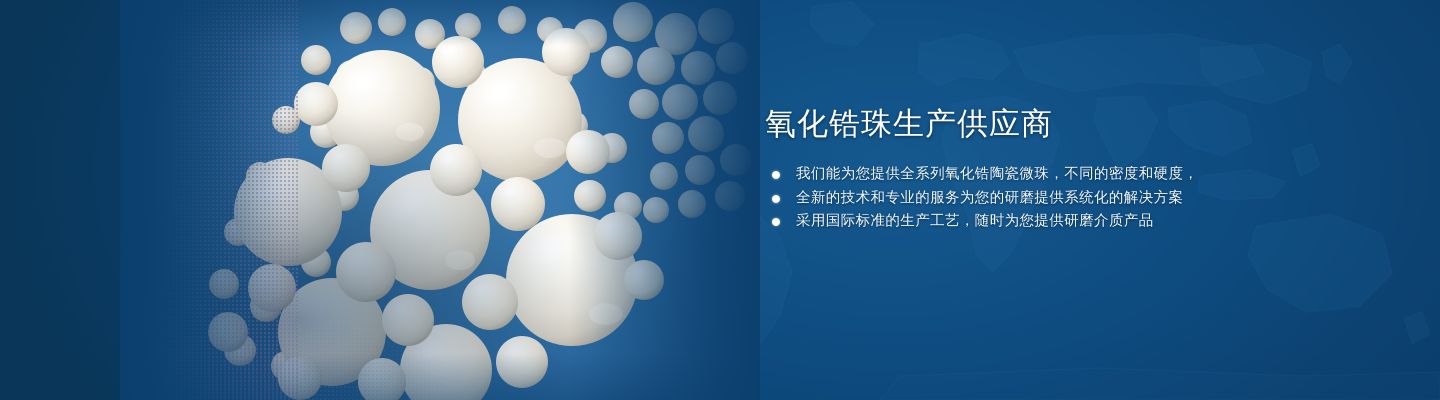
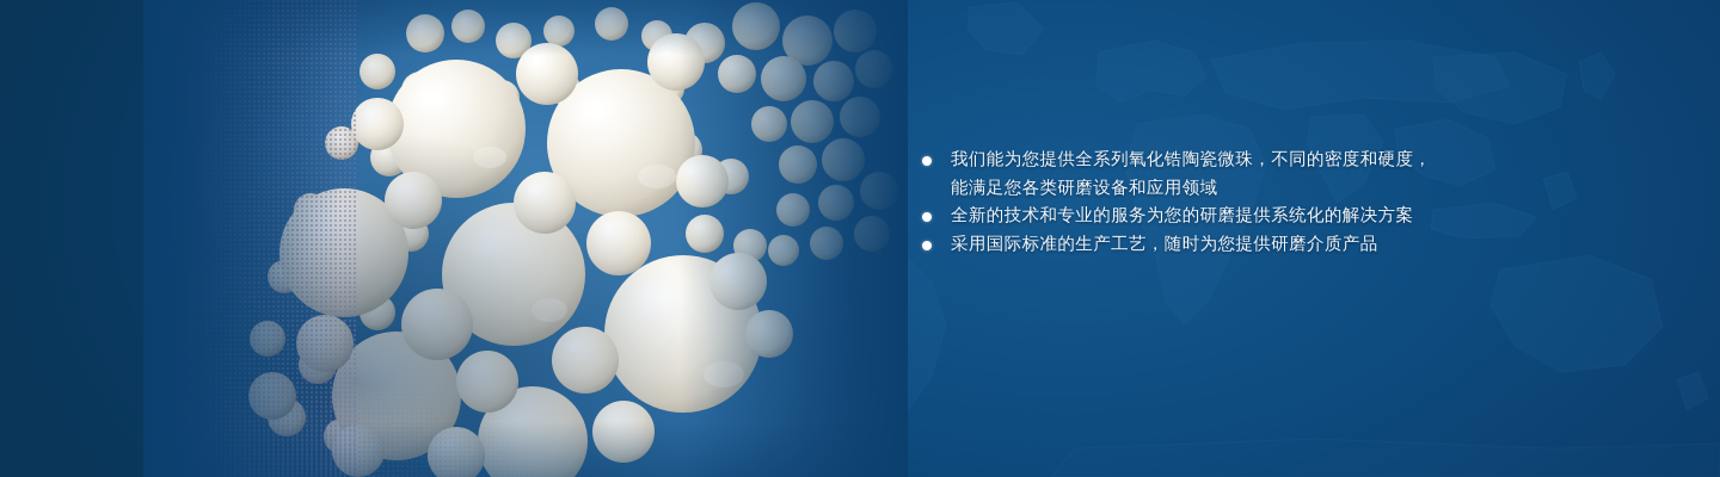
- 氧化锆珠生产供应商
  我们能为您提供全系列氧化锆陶瓷微珠，不同的密度和硬度，
+ 能满足您各类研磨设备和应用领域
  全新的技术和专业的服务为您的研磨提供系统化的解决方案
  采用国际标准的生产工艺，随时为您提供研磨介质产品
